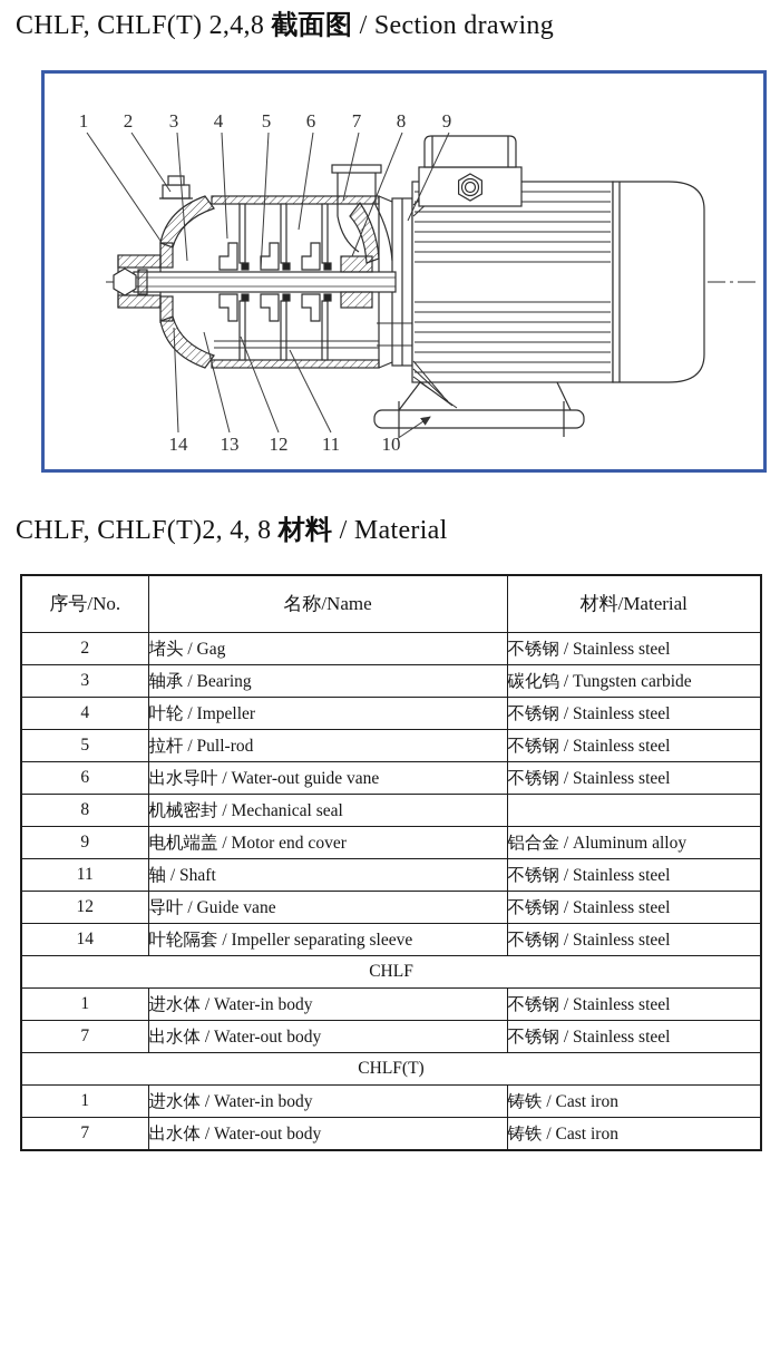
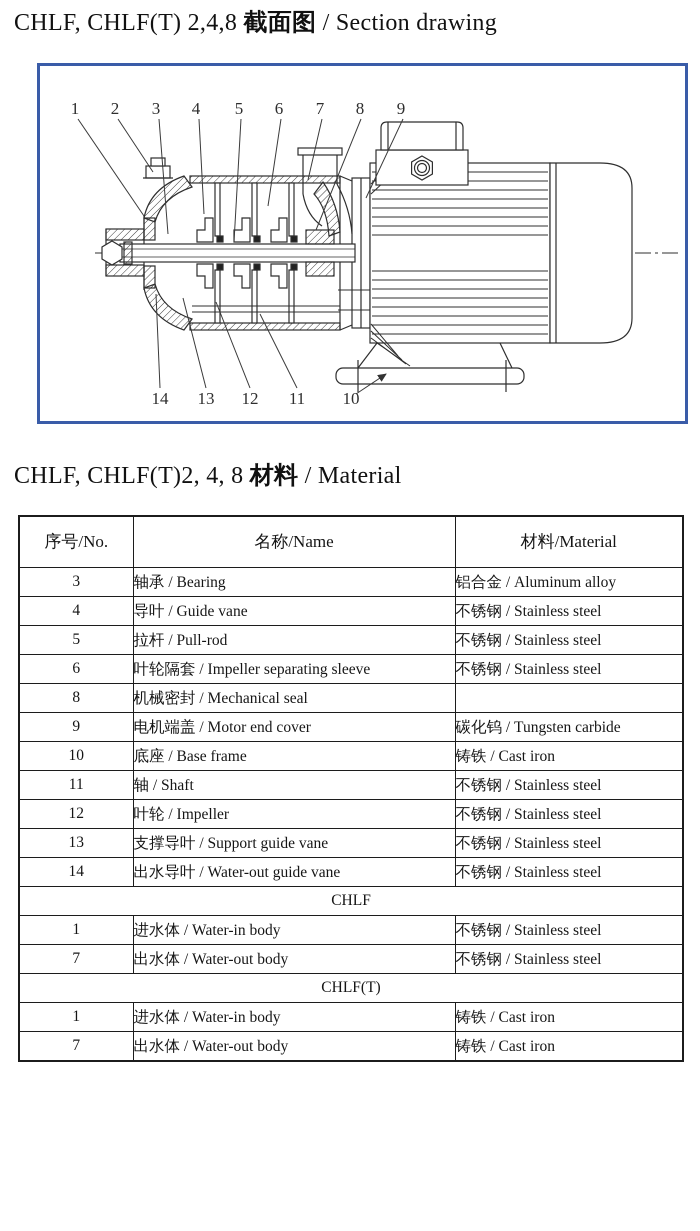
  CHLF, CHLF(T) 2,4,8 截面图 / Section drawing
  1
  2
  3
  4
  5
  6
  7
  8
  9
  14
  13
  12
  11
  10
  CHLF, CHLF(T)2, 4, 8 材料 / Material
  序号/No.	名称/Name	材料/Material
- 2	堵头 / Gag	不锈钢 / Stainless steel
- 3	轴承 / Bearing	碳化钨 / Tungsten carbide
+ 3	轴承 / Bearing	铝合金 / Aluminum alloy
- 4	叶轮 / Impeller	不锈钢 / Stainless steel
+ 4	导叶 / Guide vane	不锈钢 / Stainless steel
  5	拉杆 / Pull-rod	不锈钢 / Stainless steel
- 6	出水导叶 / Water-out guide vane	不锈钢 / Stainless steel
+ 6	叶轮隔套 / Impeller separating sleeve	不锈钢 / Stainless steel
  8	机械密封 / Mechanical seal
- 9	电机端盖 / Motor end cover	铝合金 / Aluminum alloy
+ 9	电机端盖 / Motor end cover	碳化钨 / Tungsten carbide
+ 10	底座 / Base frame	铸铁 / Cast iron
  11	轴 / Shaft	不锈钢 / Stainless steel
- 12	导叶 / Guide vane	不锈钢 / Stainless steel
+ 12	叶轮 / Impeller	不锈钢 / Stainless steel
+ 13	支撑导叶 / Support guide vane	不锈钢 / Stainless steel
- 14	叶轮隔套 / Impeller separating sleeve	不锈钢 / Stainless steel
+ 14	出水导叶 / Water-out guide vane	不锈钢 / Stainless steel
  CHLF
  1	进水体 / Water-in body	不锈钢 / Stainless steel
  7	出水体 / Water-out body	不锈钢 / Stainless steel
  CHLF(T)
  1	进水体 / Water-in body	铸铁 / Cast iron
  7	出水体 / Water-out body	铸铁 / Cast iron
